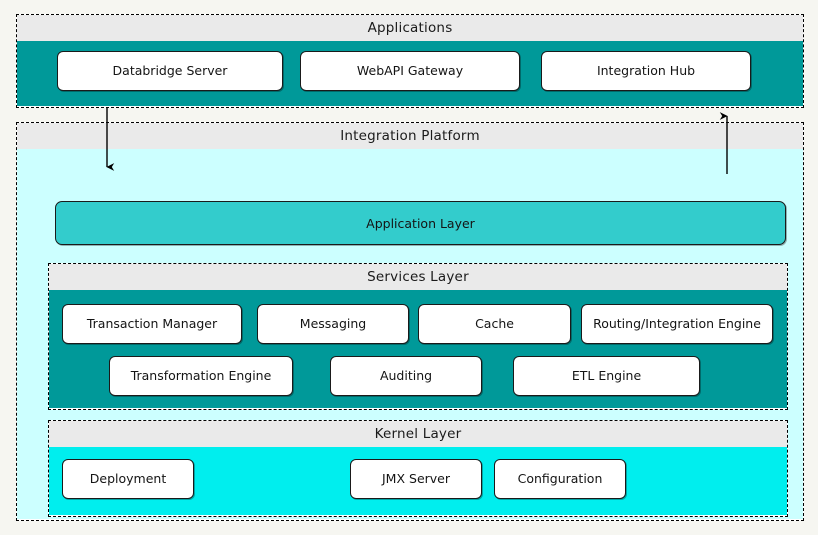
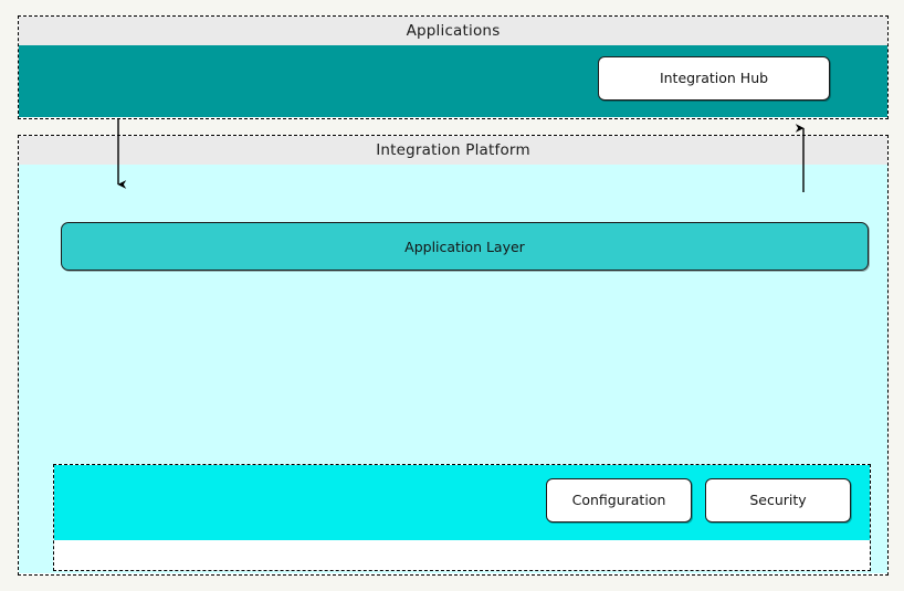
  Applications
- Databridge Server
- WebAPI Gateway
  Integration Hub
  Integration Platform
  Application Layer
- Services Layer
- Transaction Manager
- Messaging
- Cache
- Routing/Integration Engine
- Transformation Engine
- Auditing
- ETL Engine
- Kernel Layer
- Deployment
- JMX Server
  Configuration
+ Security
